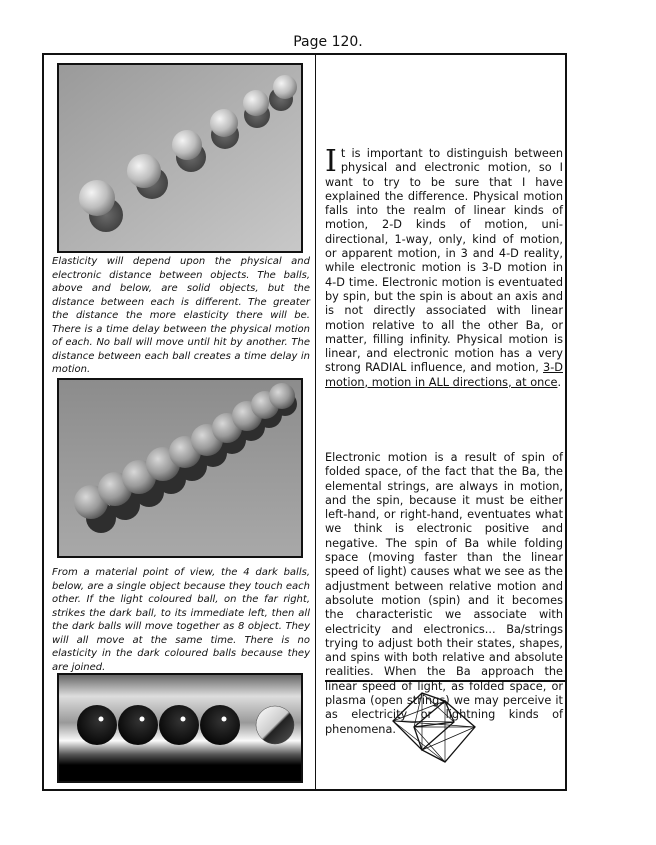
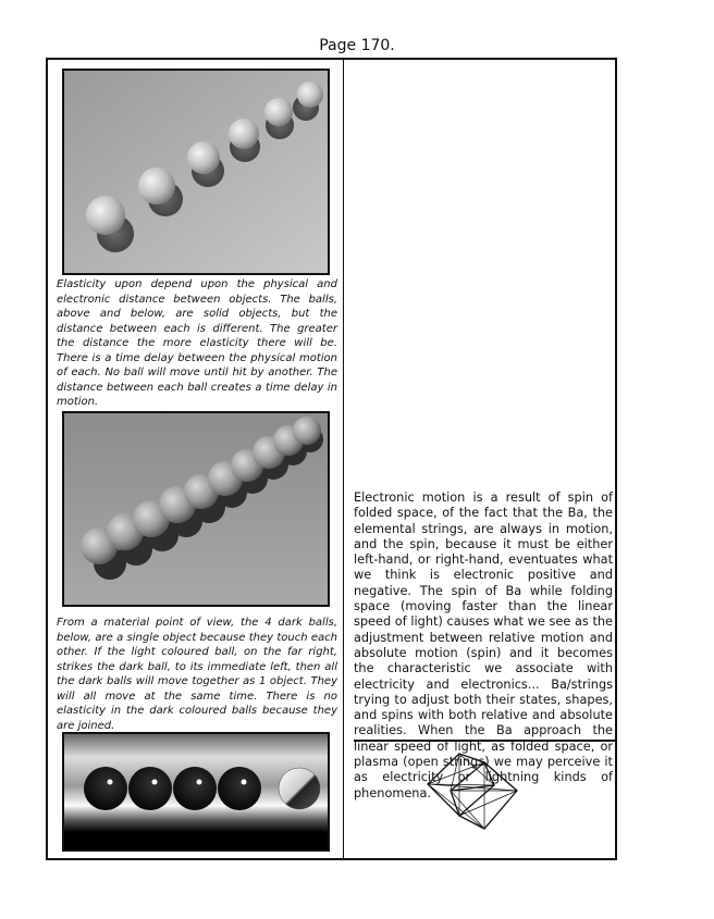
- Page 120.
+ Page 170.
- Elasticity will depend upon the physical and electronic distance between objects. The balls, above and below, are solid objects, but the distance between each is different. The greater the distance the more elasticity there will be. There is a time delay between the physical motion of each. No ball will move until hit by another. The distance between each ball creates a time delay in motion.
+ Elasticity upon depend upon the physical and electronic distance between objects. The balls, above and below, are solid objects, but the distance between each is different. The greater the distance the more elasticity there will be. There is a time delay between the physical motion of each. No ball will move until hit by another. The distance between each ball creates a time delay in motion.
- From a material point of view, the 4 dark balls, below, are a single object because they touch each other. If the light coloured ball, on the far right, strikes the dark ball, to its immediate left, then all the dark balls will move together as 8 object. They will all move at the same time. There is no elasticity in the dark coloured balls because they are joined.
+ From a material point of view, the 4 dark balls, below, are a single object because they touch each other. If the light coloured ball, on the far right, strikes the dark ball, to its immediate left, then all the dark balls will move together as 1 object. They will all move at the same time. There is no elasticity in the dark coloured balls because they are joined.
- I
- t is important to distinguish between physical and electronic motion, so I want to try to be sure that I have explained the difference. Physical motion falls into the realm of linear kinds of motion, 2-D kinds of motion, uni-directional, 1-way, only, kind of motion, or apparent motion, in 3 and 4-D reality, while electronic motion is 3-D motion in 4-D time. Electronic motion is eventuated by spin, but the spin is about an axis and is not directly associated with linear motion relative to all the other Ba, or matter, filling infinity. Physical motion is linear, and electronic motion has a very strong RADIAL influence, and motion, 3-D motion, motion in ALL directions, at once.
  Electronic motion is a result of spin of folded space, of the fact that the Ba, the elemental strings, are always in motion, and the spin, because it must be either left-hand, or right-hand, eventuates what we think is electronic positive and negative. The spin of Ba while folding space (moving faster than the linear speed of light) causes what we see as the adjustment between relative motion and absolute motion (spin) and it becomes the characteristic we associate with electricity and electronics... Ba/strings trying to adjust both their states, shapes, and spins with both relative and absolute realities. When the Ba approach the linear speed of light, as folded space, or plasma (open sring) we may perceive it as electricity or lghtning kinds of phenomena.
